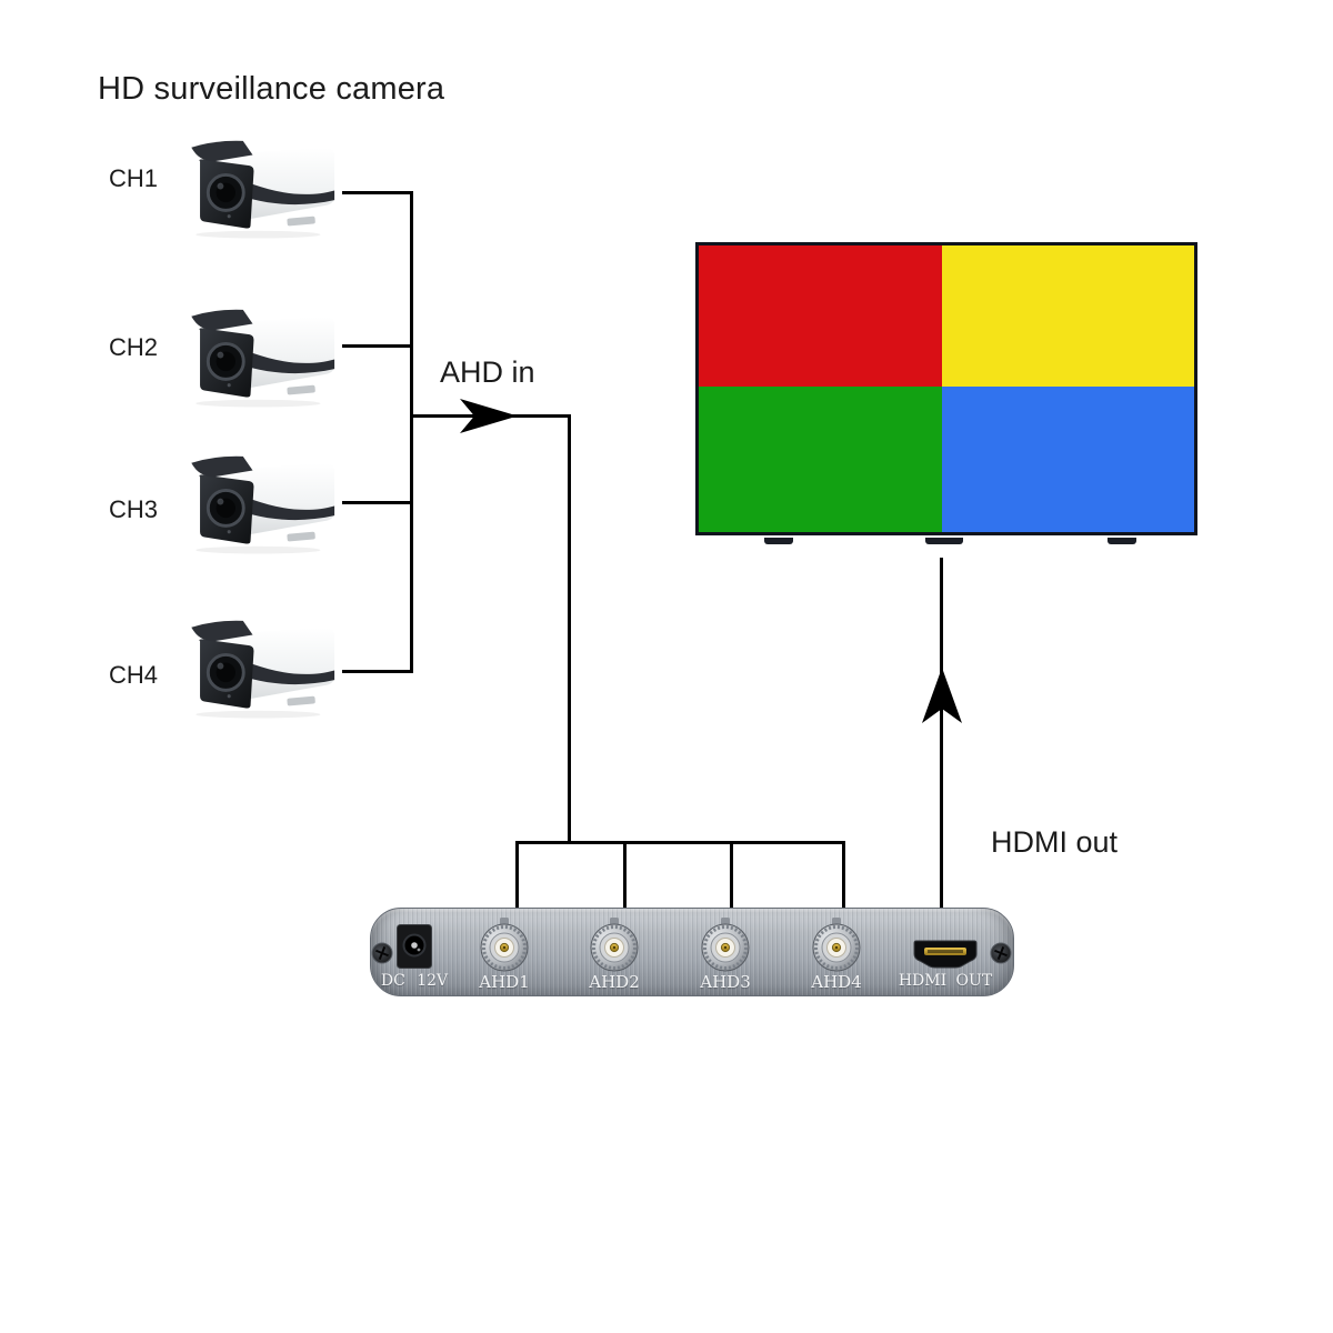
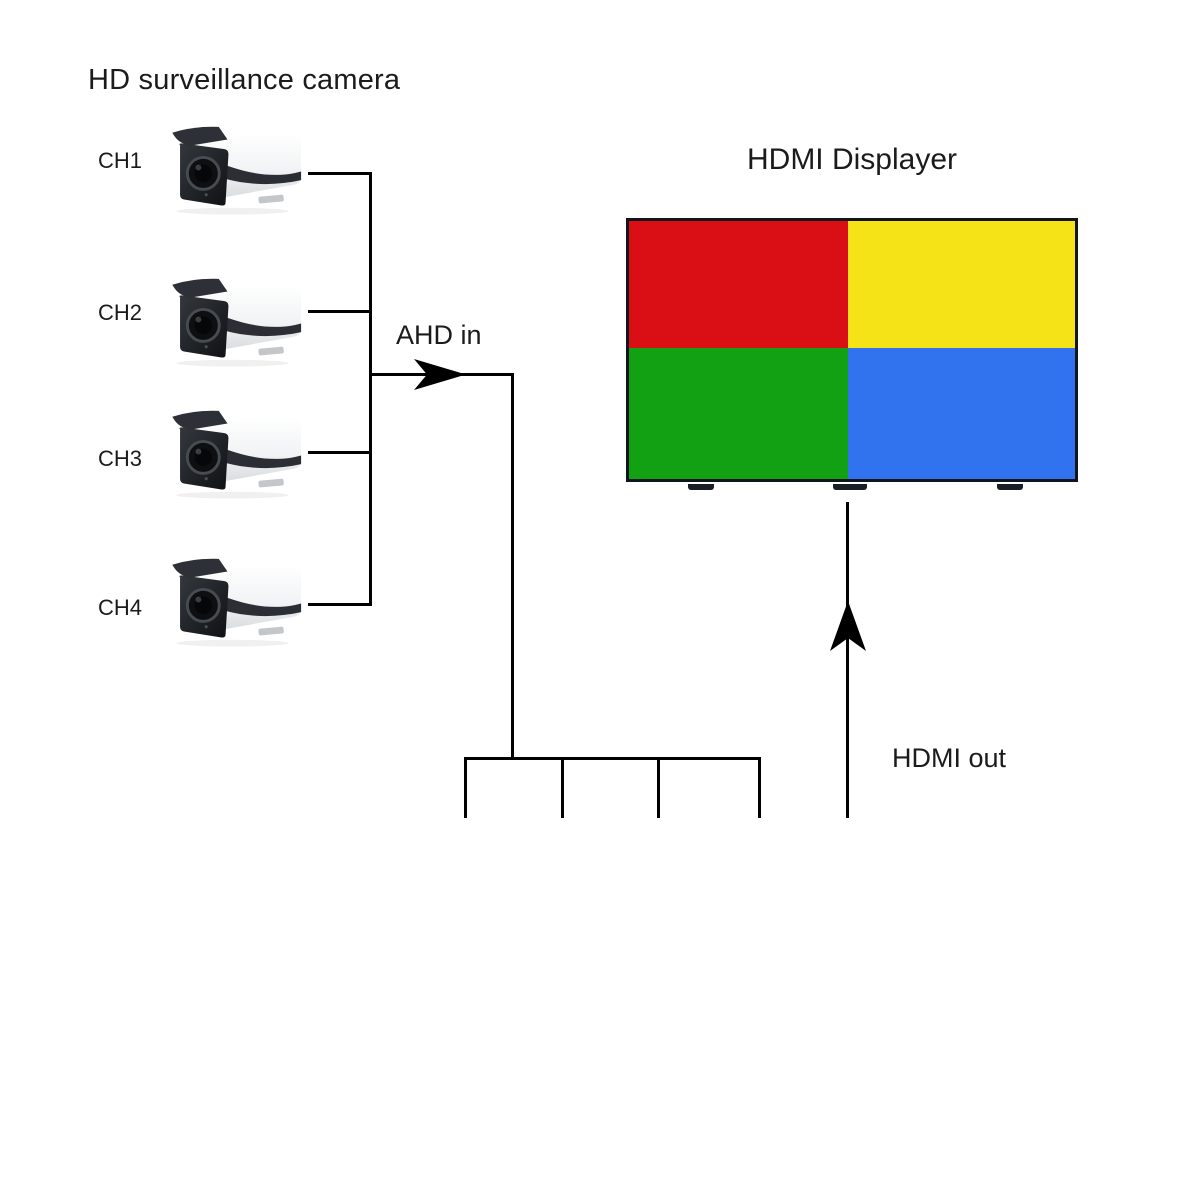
  HD surveillance camera
+ HDMI Displayer
  CH1
  CH2
  CH3
  CH4
  AHD in
  HDMI out
- DC 12V
- AHD1
- AHD2
- AHD3
- AHD4
- HDMI OUT
